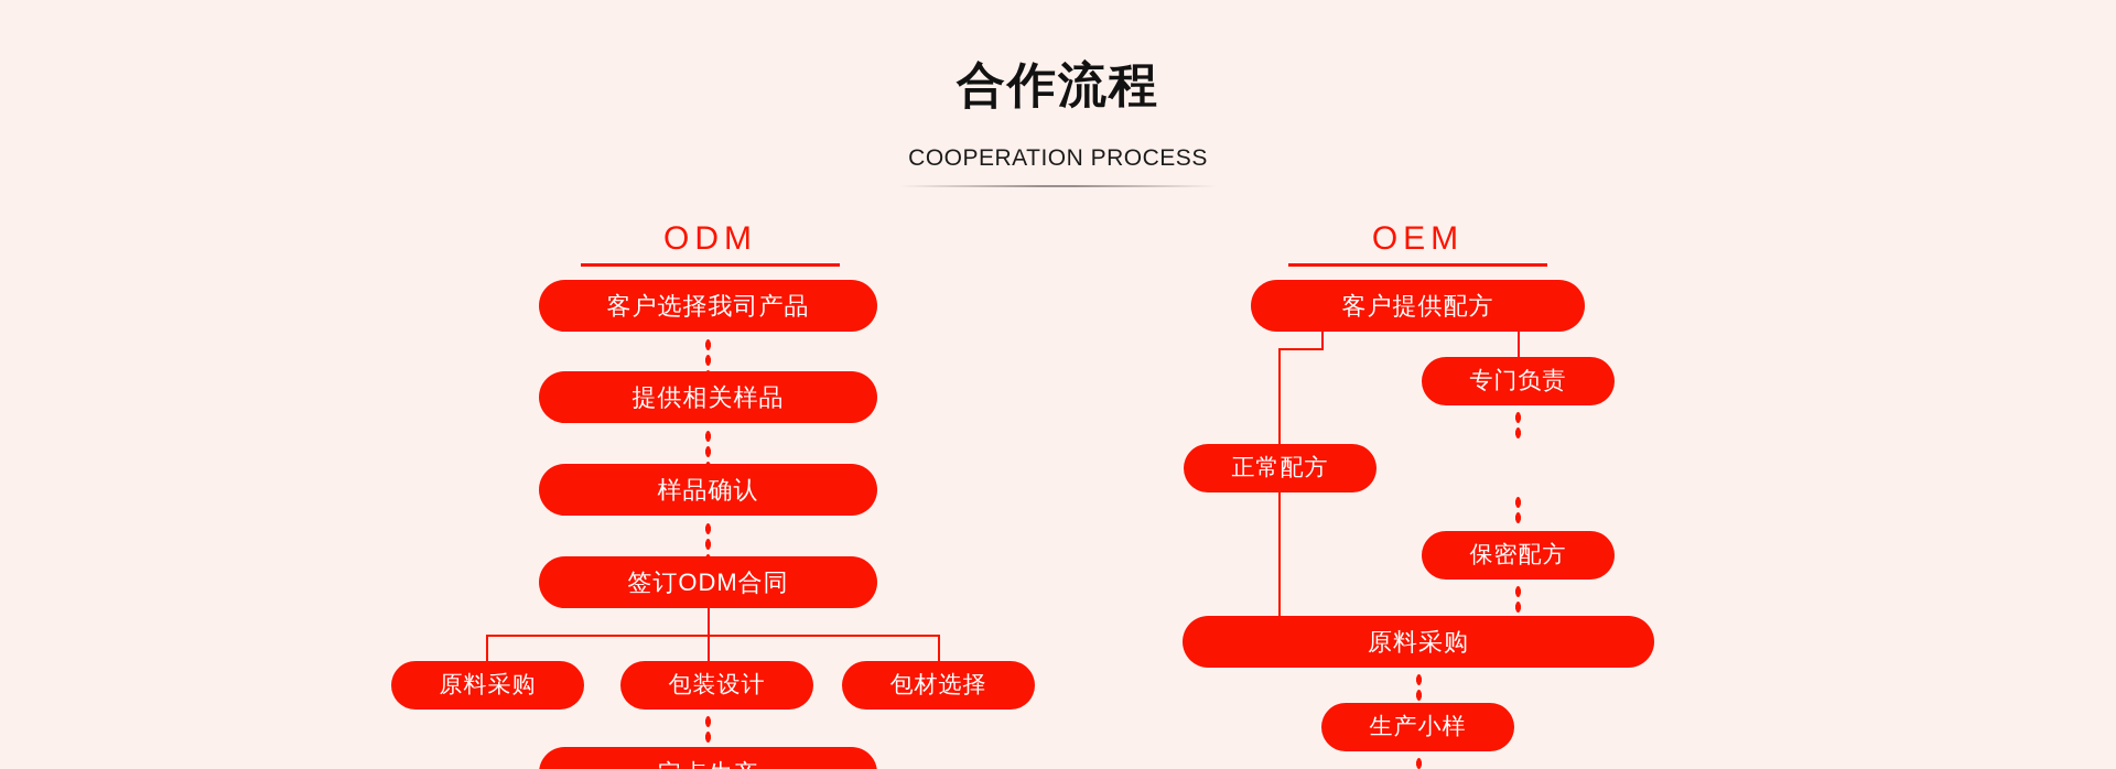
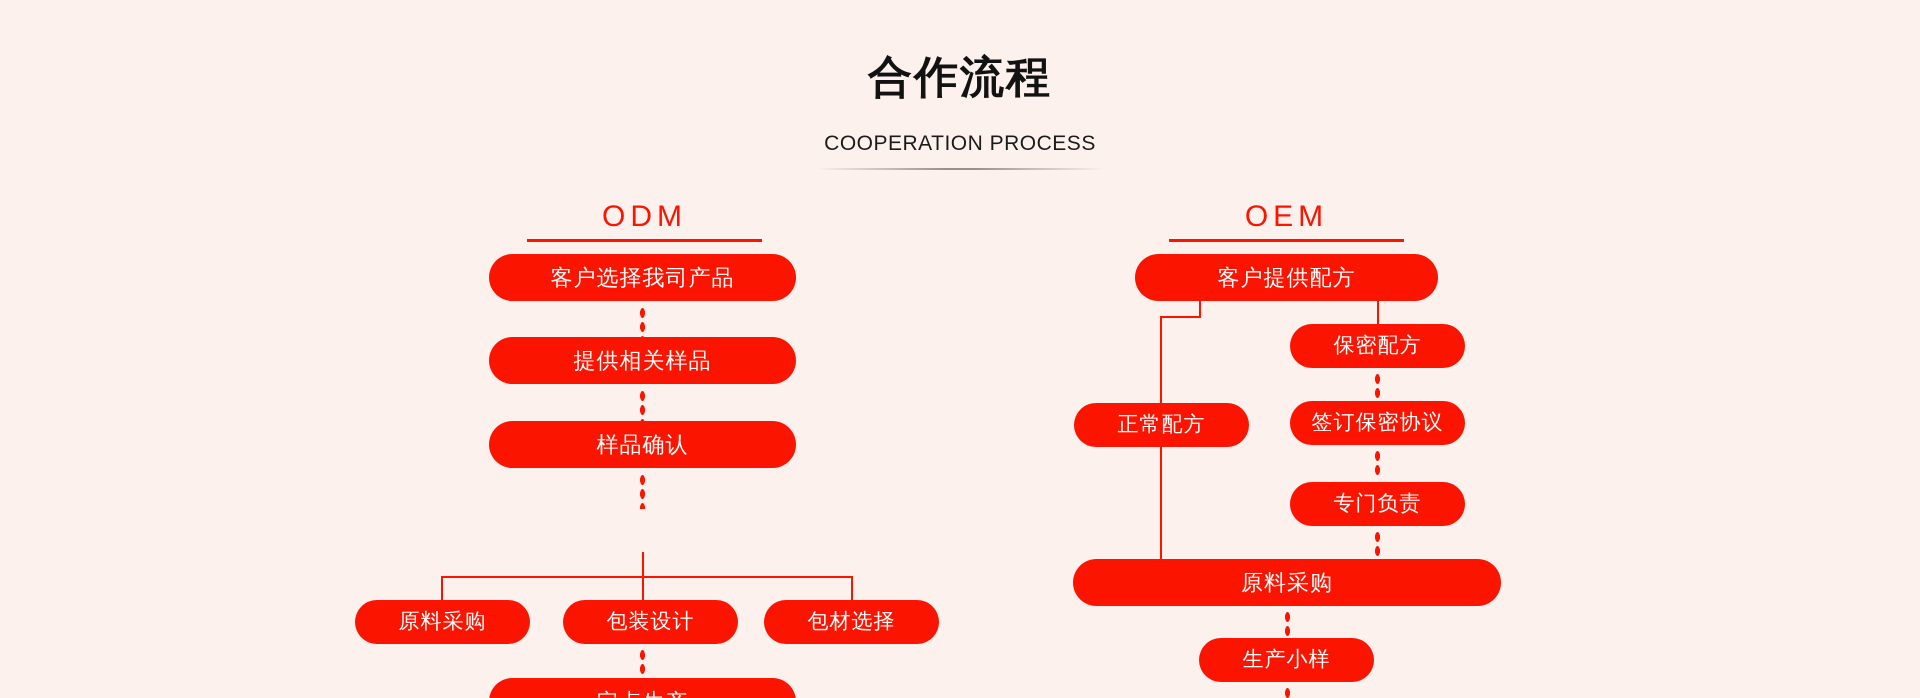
  合作流程
  COOPERATION PROCESS
  ODM
  客户选择我司产品
  提供相关样品
  样品确认
- 签订ODM合同
  原料采购
  包装设计
  包材选择
  OEM
  客户提供配方
- 专门负责
+ 保密配方
+ 签订保密协议
- 保密配方
+ 专门负责
  正常配方
  原料采购
  生产小样
